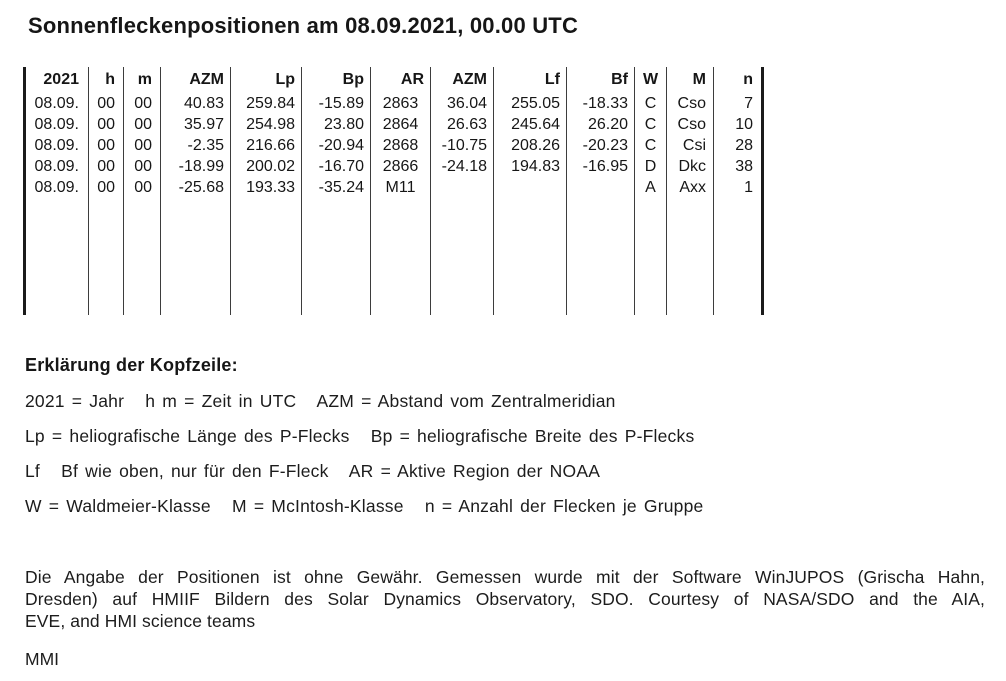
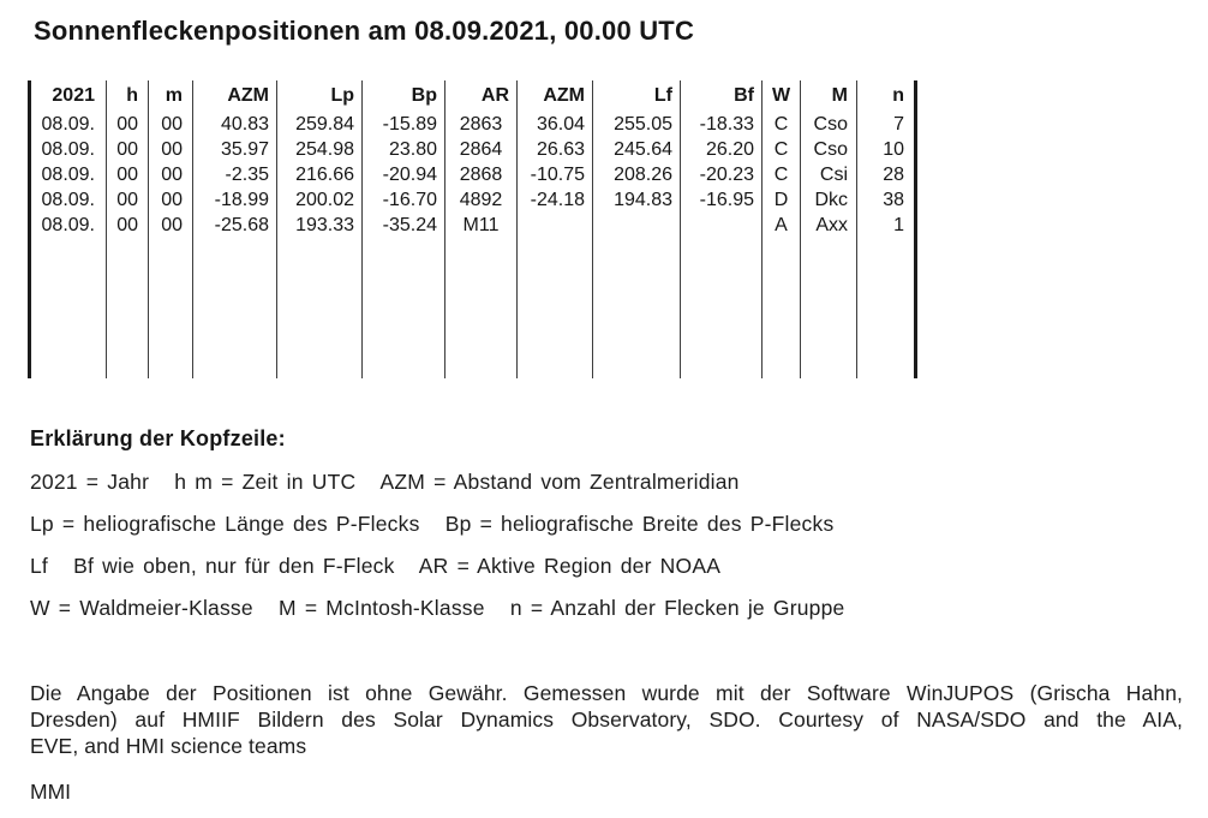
  Sonnenfleckenpositionen am 08.09.2021, 00.00 UTC
  2021
  08.09.
  08.09.
  08.09.
  08.09.
  08.09.
  h
  00
  00
  00
  00
  00
  m
  00
  00
  00
  00
  00
  AZM
  40.83
  35.97
  -2.35
  -18.99
  -25.68
  Lp
  259.84
  254.98
  216.66
  200.02
  193.33
  Bp
  -15.89
  23.80
  -20.94
  -16.70
  -35.24
  AR
  2863
  2864
  2868
- 2866
+ 4892
  M11
  AZM
  36.04
  26.63
  -10.75
  -24.18
  Lf
  255.05
  245.64
  208.26
  194.83
  Bf
  -18.33
  26.20
  -20.23
  -16.95
  W
  C
  C
  C
  D
  A
  M
  Cso
  Cso
  Csi
  Dkc
  Axx
  n
  7
  10
  28
  38
  1
  Erklärung der Kopfzeile:
  2021 = Jahr h m = Zeit in UTC AZM = Abstand vom Zentralmeridian
  Lp = heliografische Länge des P-Flecks Bp = heliografische Breite des P-Flecks
  Lf Bf wie oben, nur für den F-Fleck AR = Aktive Region der NOAA
  W = Waldmeier-Klasse M = McIntosh-Klasse n = Anzahl der Flecken je Gruppe
  Die Angabe der Positionen ist ohne Gewähr. Gemessen wurde mit der Software WinJUPOS (Grischa Hahn,
  Dresden) auf HMIIF Bildern des Solar Dynamics Observatory, SDO. Courtesy of NASA/SDO and the AIA,
  EVE, and HMI science teams
  MMI
